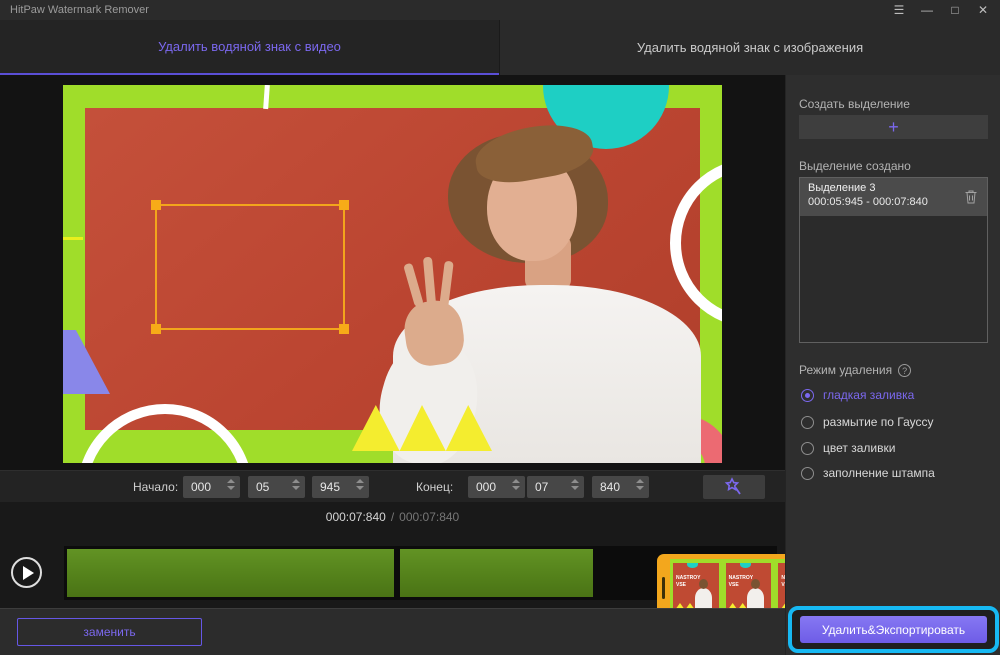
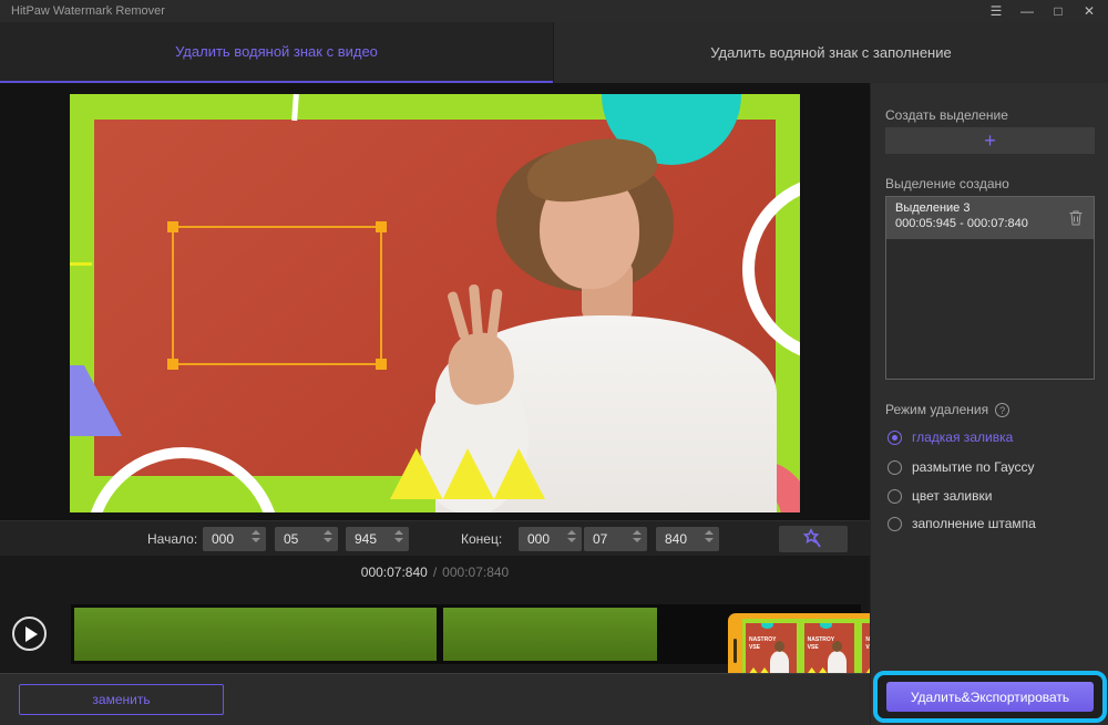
  HitPaw Watermark Remover
  ☰
  —
  □
  ✕
  Удалить водяной знак с видео
- Удалить водяной знак с изображения
+ Удалить водяной знак с заполнение
  Начало:
  000
  05
  945
  Конец:
  000
  07
  840
  000:07:840
  /
  000:07:840
  заменить
  Создать выделение
  +
  Выделение создано
  Выделение 3
  000:05:945 - 000:07:840
  Режим удаления
  ?
  гладкая заливка
  размытие по Гауссу
  цвет заливки
  заполнение штампа
  Удалить&Экспортировать
